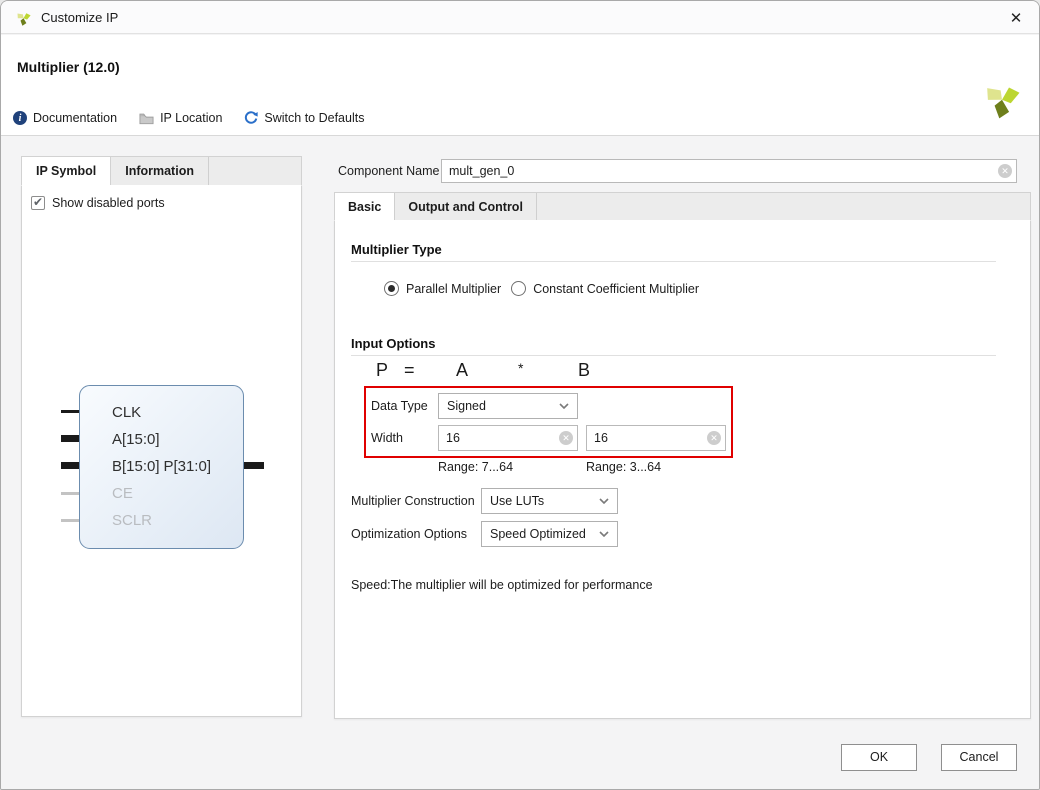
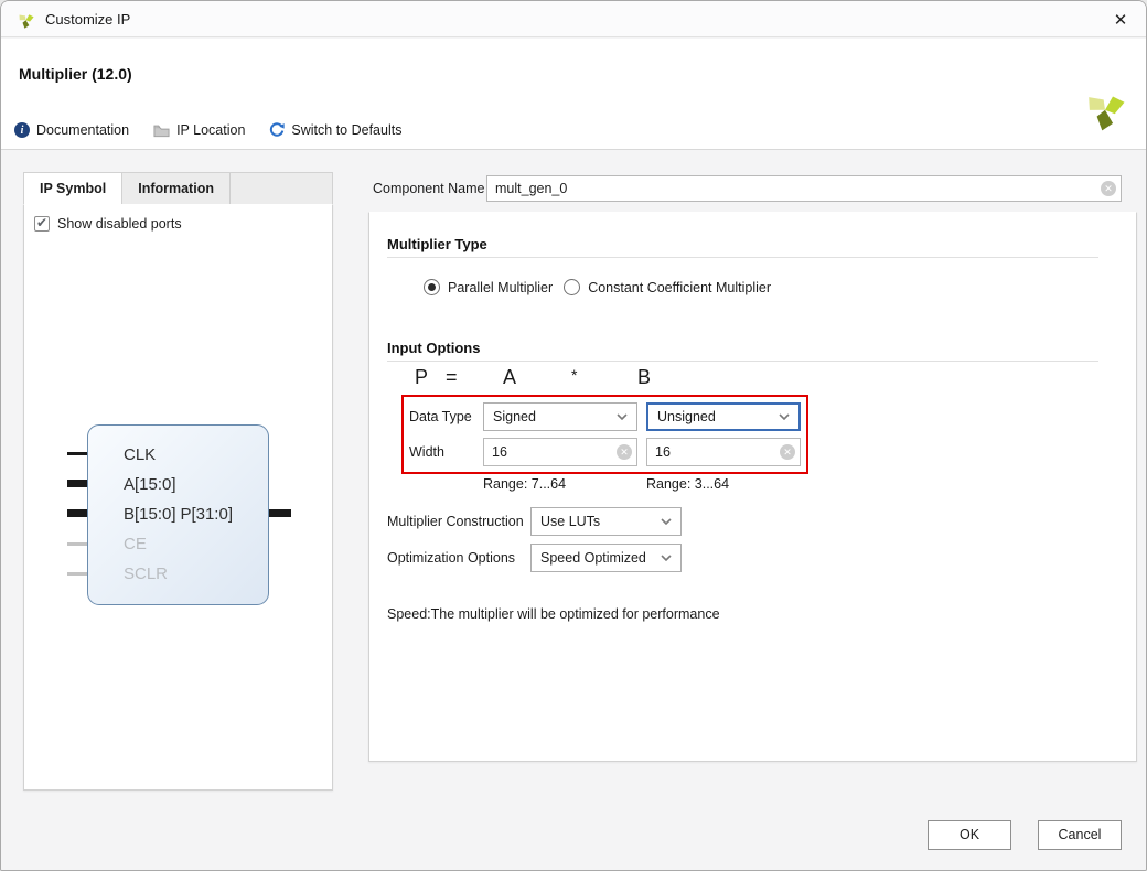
  Customize IP
  ✕
  Multiplier (12.0)
  i
  Documentation
  IP Location
  Switch to Defaults
  IP Symbol
  Information
  Show disabled ports
  CLK
  A[15:0]
  B[15:0]
  CE
  SCLR
  P[31:0]
  Component Name
  mult_gen_0
  ✕
- Basic
- Output and Control
  Multiplier Type
  Parallel Multiplier
  Constant Coefficient Multiplier
  Input Options
  P
  =
  A
  *
  B
  Data Type
  Signed
+ Unsigned
  Width
  16
  ✕
  16
  ✕
  Range: 7...64
  Range: 3...64
  Multiplier Construction
  Use LUTs
  Optimization Options
  Speed Optimized
  Speed:The multiplier will be optimized for performance
  OK
  Cancel
